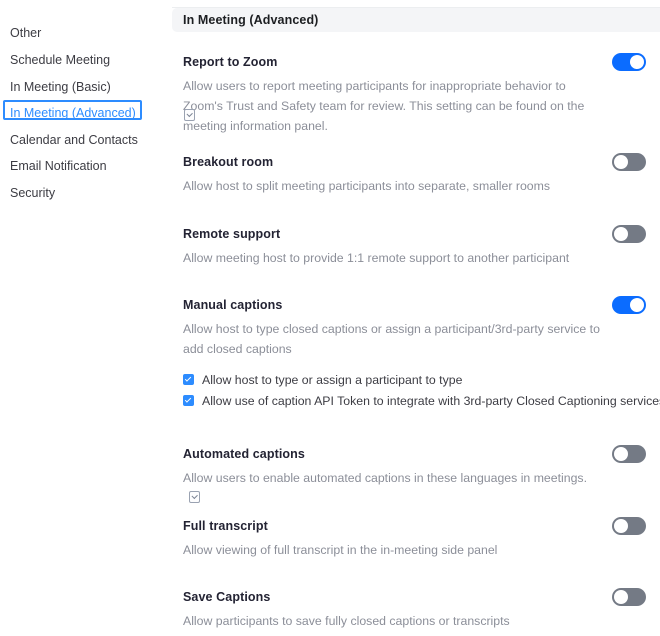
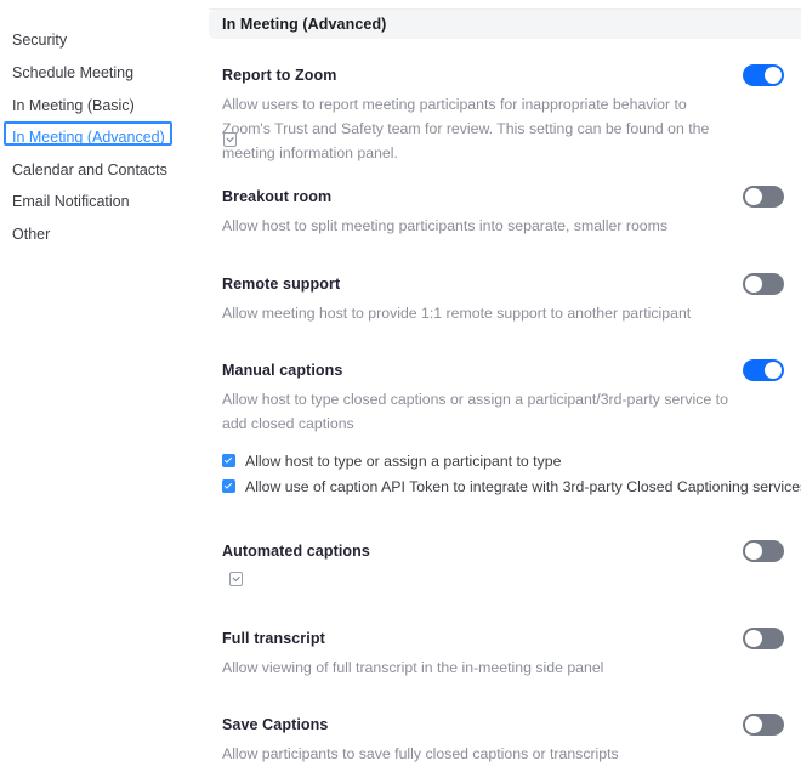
- Other
+ Security
  Schedule Meeting
  In Meeting (Basic)
  In Meeting (Advanced)
  Calendar and Contacts
  Email Notification
- Security
+ Other
  In Meeting (Advanced)
  Report to Zoom
  Allow users to report meeting participants for inappropriate behavior to Zoom's Trust and Safety team for review. This setting can be found on the meeting information panel.
  Breakout room
  Allow host to split meeting participants into separate, smaller rooms
  Remote support
  Allow meeting host to provide 1:1 remote support to another participant
  Manual captions
  Allow host to type closed captions or assign a participant/3rd-party service to add closed captions
  Allow host to type or assign a participant to type
  Allow use of caption API Token to integrate with 3rd-party Closed Captioning service
  Automated captions
- Allow users to enable automated captions in these languages in meetings.
  Full transcript
  Allow viewing of full transcript in the in-meeting side panel
  Save Captions
  Allow participants to save fully closed captions or transcripts
